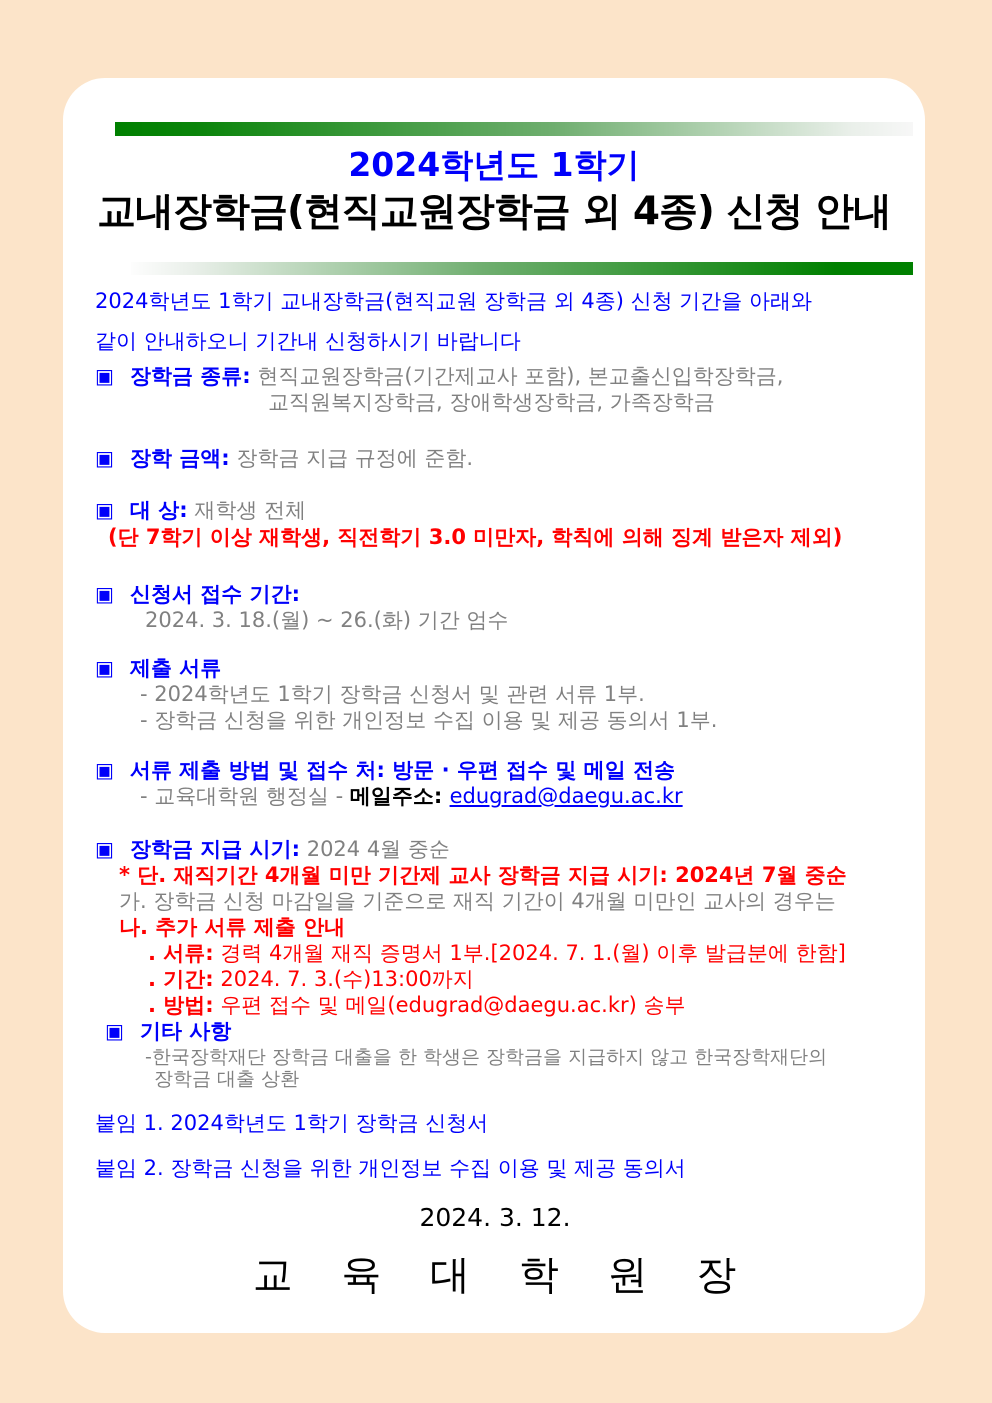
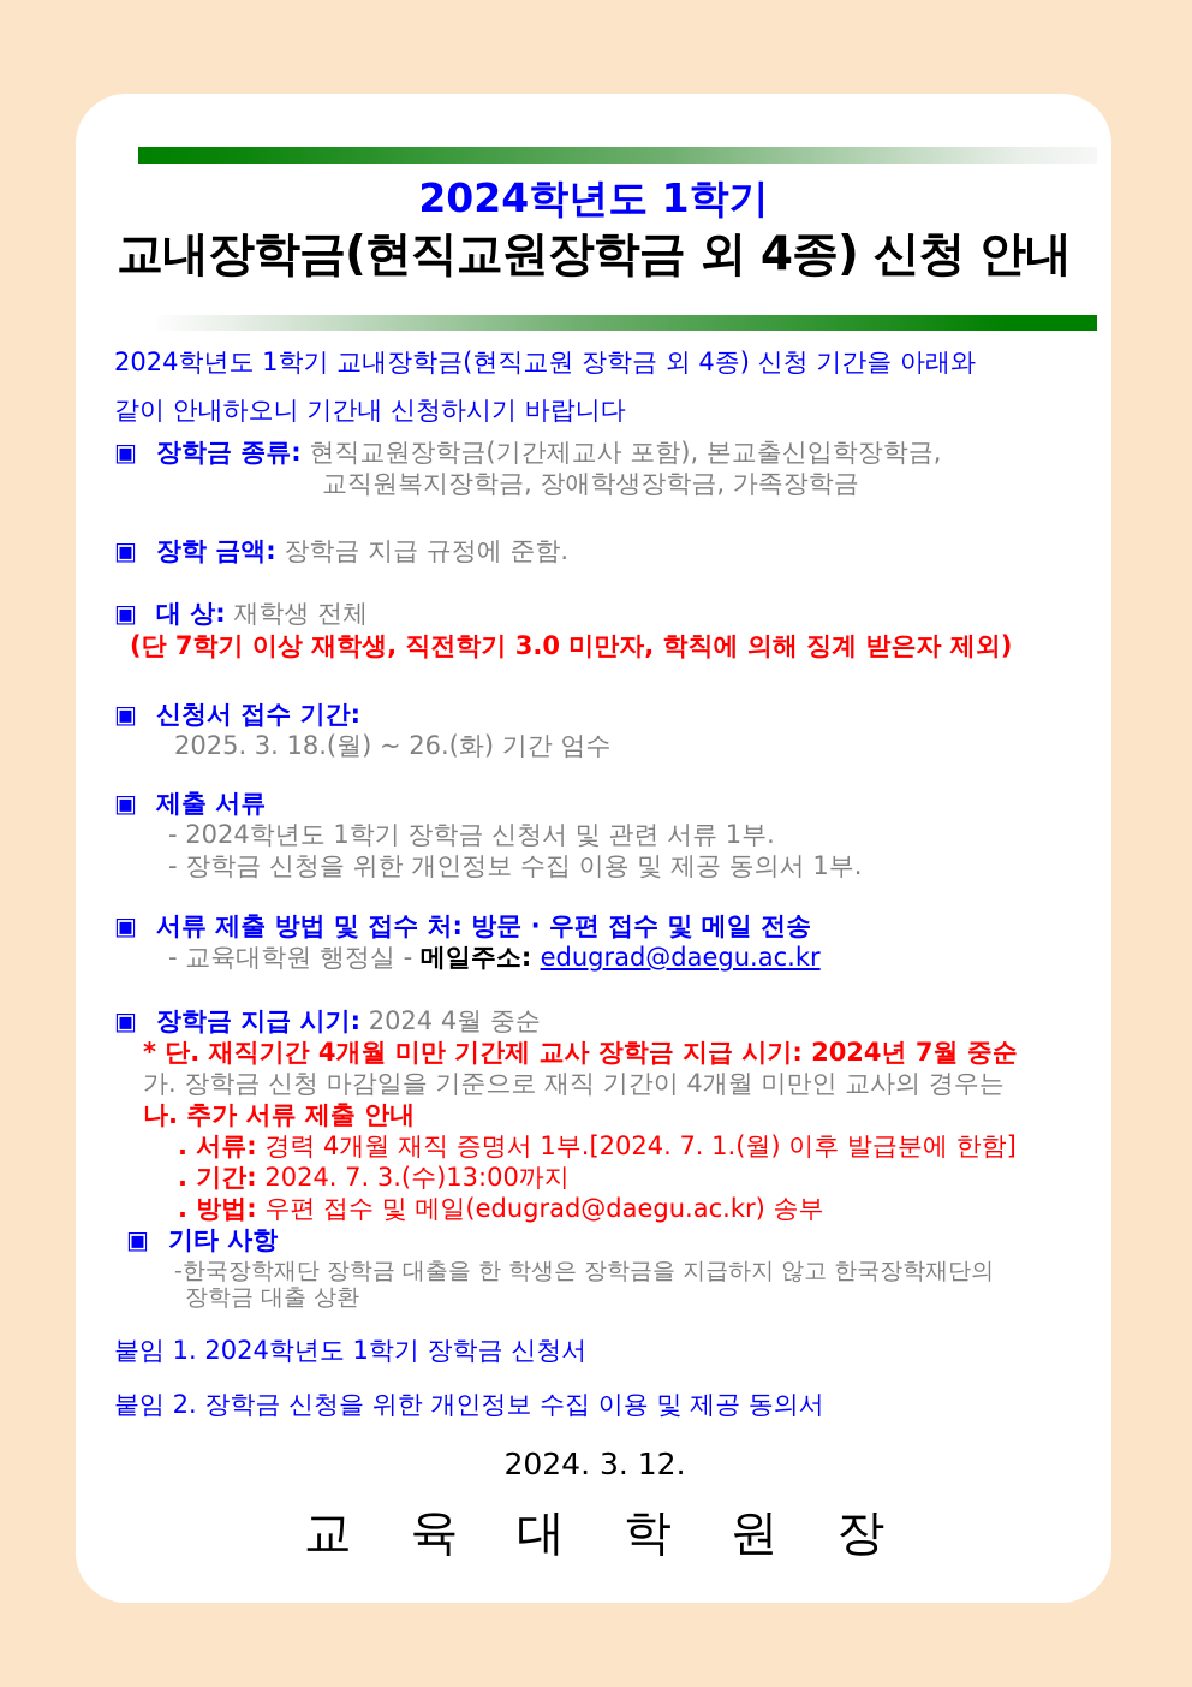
  2024학년도 1학기
  교내장학금(현직교원장학금 외 4종) 신청 안내
  2024학년도 1학기 교내장학금(현직교원 장학금 외 4종) 신청 기간을 아래와
  같이 안내하오니 기간내 신청하시기 바랍니다
  ▣ 장학금 종류: 현직교원장학금(기간제교사 포함), 본교출신입학장학금,
  교직원복지장학금, 장애학생장학금, 가족장학금
  ▣ 장학 금액: 장학금 지급 규정에 준함.
  ▣ 대 상: 재학생 전체
  (단 7학기 이상 재학생, 직전학기 3.0 미만자, 학칙에 의해 징계 받은자 제외)
  ▣ 신청서 접수 기간:
- 2024. 3. 18.(월) ~ 26.(화) 기간 엄수
+ 2025. 3. 18.(월) ~ 26.(화) 기간 엄수
  ▣ 제출 서류
  - 2024학년도 1학기 장학금 신청서 및 관련 서류 1부.
  - 장학금 신청을 위한 개인정보 수집 이용 및 제공 동의서 1부.
  ▣ 서류 제출 방법 및 접수 처: 방문 · 우편 접수 및 메일 전송
  - 교육대학원 행정실 - 메일주소: edugrad@daegu.ac.kr
  ▣ 장학금 지급 시기: 2024 4월 중순
  * 단. 재직기간 4개월 미만 기간제 교사 장학금 지급 시기: 2024년 7월 중순
  가. 장학금 신청 마감일을 기준으로 재직 기간이 4개월 미만인 교사의 경우는
  나. 추가 서류 제출 안내
  . 서류: 경력 4개월 재직 증명서 1부.[2024. 7. 1.(월) 이후 발급분에 한함]
  . 기간: 2024. 7. 3.(수)13:00까지
  . 방법: 우편 접수 및 메일(edugrad@daegu.ac.kr) 송부
  ▣ 기타 사항
  -한국장학재단 장학금 대출을 한 학생은 장학금을 지급하지 않고 한국장학재단의
  장학금 대출 상환
  붙임 1. 2024학년도 1학기 장학금 신청서
  붙임 2. 장학금 신청을 위한 개인정보 수집 이용 및 제공 동의서
  2024. 3. 12.
  교 육 대 학 원 장
